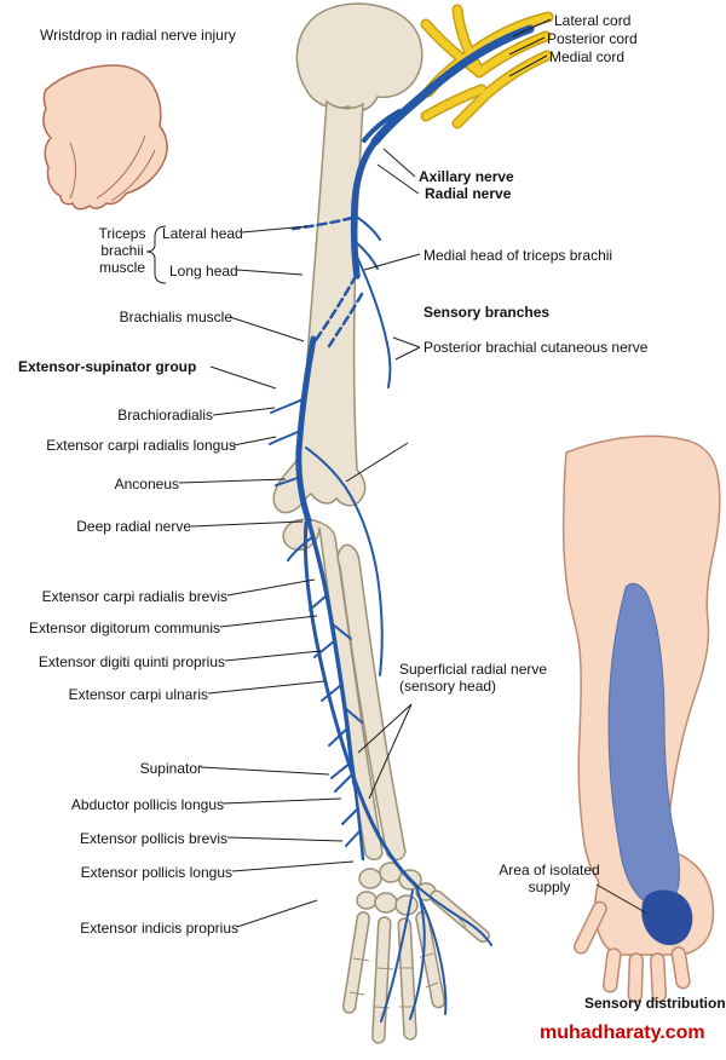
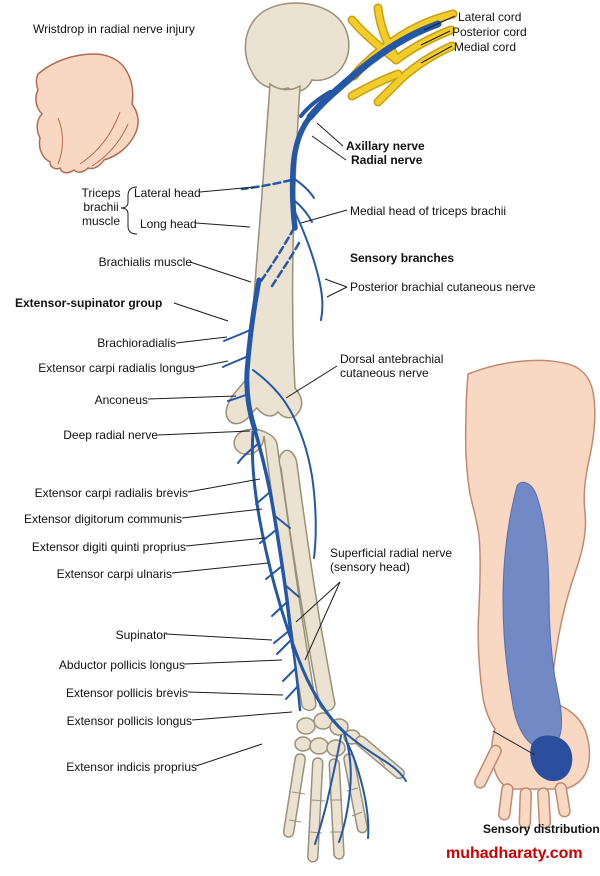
  Wristdrop in radial nerve injury
  Lateral cord
  Posterior cord
  Medial cord
  Axillary nerve
  Radial nerve
  Triceps brachii muscle
  Lateral head
  Long head
  Medial head of triceps brachii
  Brachialis muscle
  Sensory branches
  Posterior brachial cutaneous nerve
  Extensor-supinator group
  Brachioradialis
  Extensor carpi radialis longus
+ Dorsal antebrachial cutaneous nerve
  Anconeus
  Deep radial nerve
  Extensor carpi radialis brevis
  Extensor digitorum communis
  Extensor digiti quinti proprius
  Extensor carpi ulnaris
  Superficial radial nerve (sensory head)
  Supinator
  Abductor pollicis longus
  Extensor pollicis brevis
  Extensor pollicis longus
  Extensor indicis proprius
- Area of isolated supply
  Sensory distribution
  muhadharaty.com
